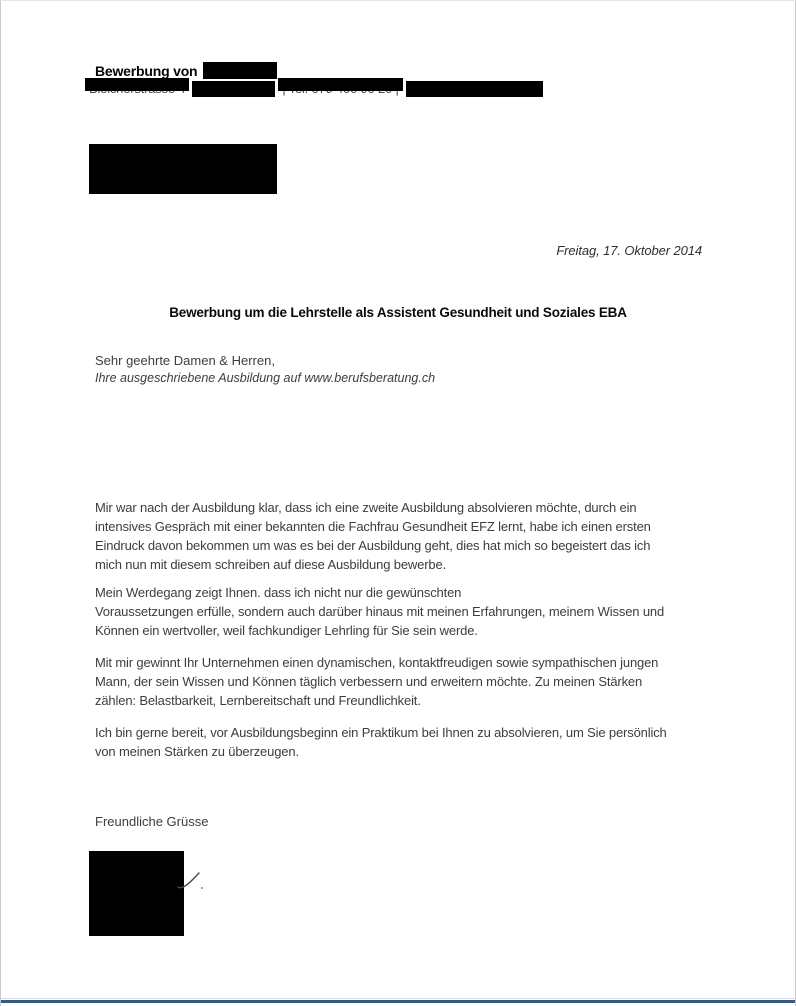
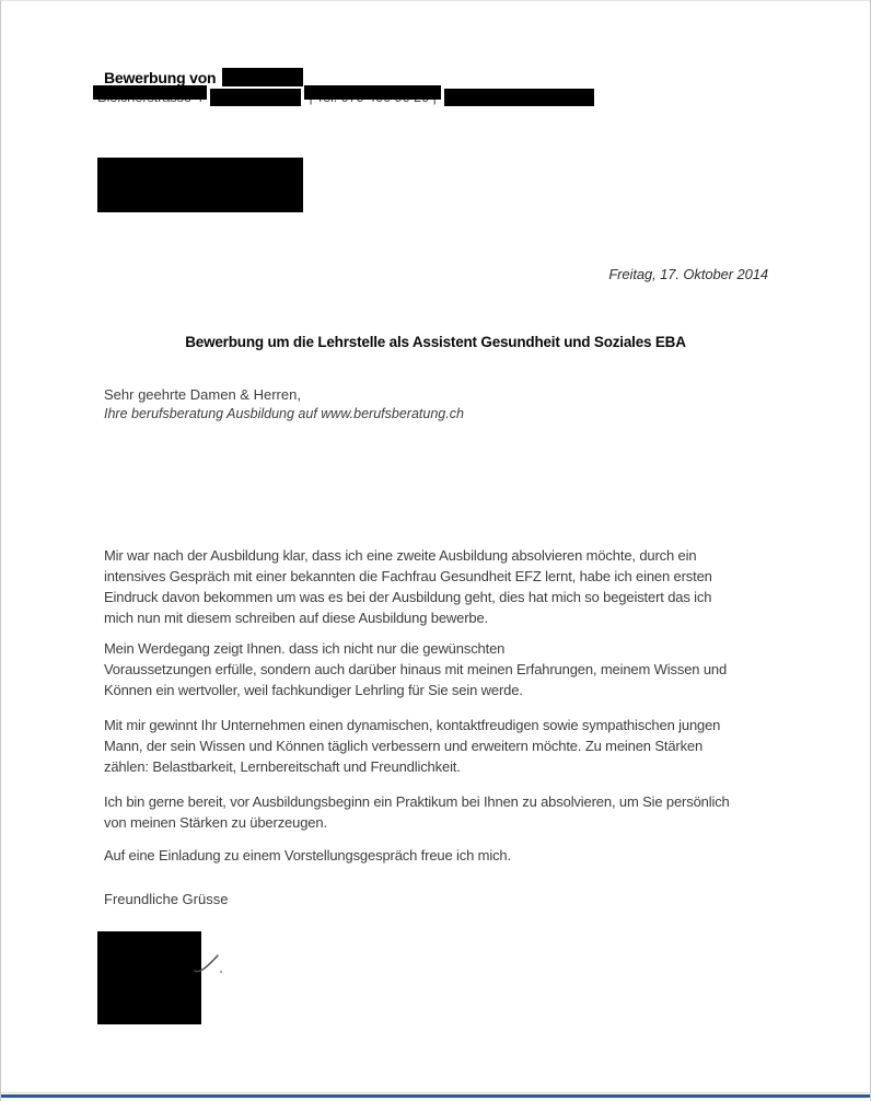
  Bewerbung von
  Bleicherstrasse 4
  | Tel. 079 400 90 20 |
  Freitag, 17. Oktober 2014
  Bewerbung um die Lehrstelle als Assistent Gesundheit und Soziales EBA
  Sehr geehrte Damen & Herren,
- Ihre ausgeschriebene Ausbildung auf www.berufsberatung.ch
+ Ihre berufsberatung Ausbildung auf www.berufsberatung.ch
  Mir war nach der Ausbildung klar, dass ich eine zweite Ausbildung absolvieren möchte, durch ein
  intensives Gespräch mit einer bekannten die Fachfrau Gesundheit EFZ lernt, habe ich einen ersten
  Eindruck davon bekommen um was es bei der Ausbildung geht, dies hat mich so begeistert das ich
  mich nun mit diesem schreiben auf diese Ausbildung bewerbe.
  Mein Werdegang zeigt Ihnen. dass ich nicht nur die gewünschten
  Voraussetzungen erfülle, sondern auch darüber hinaus mit meinen Erfahrungen, meinem Wissen und
  Können ein wertvoller, weil fachkundiger Lehrling für Sie sein werde.
  Mit mir gewinnt Ihr Unternehmen einen dynamischen, kontaktfreudigen sowie sympathischen jungen
  Mann, der sein Wissen und Können täglich verbessern und erweitern möchte. Zu meinen Stärken
  zählen: Belastbarkeit, Lernbereitschaft und Freundlichkeit.
  Ich bin gerne bereit, vor Ausbildungsbeginn ein Praktikum bei Ihnen zu absolvieren, um Sie persönlich
  von meinen Stärken zu überzeugen.
+ Auf eine Einladung zu einem Vorstellungsgespräch freue ich mich.
  Freundliche Grüsse
